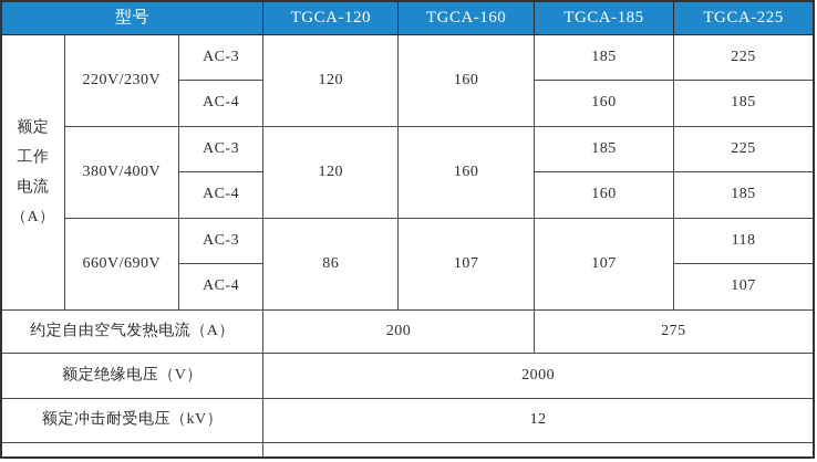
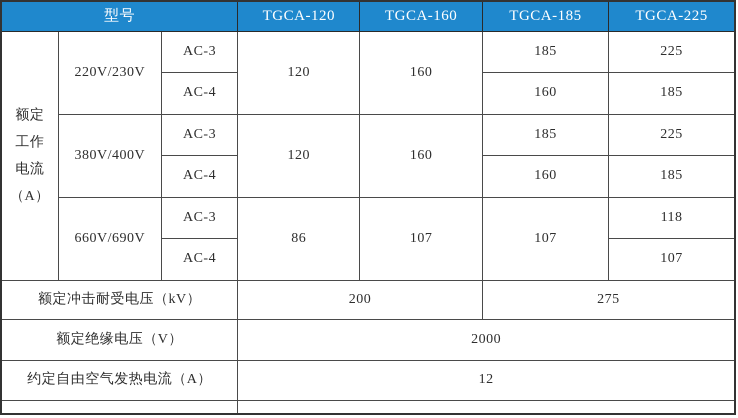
  型号	TGCA-120	TGCA-160	TGCA-185	TGCA-225
  额定 工作 电流 （A）	220V/230V	AC-3	120	160	185	225
  AC-4	160	185
  380V/400V	AC-3	120	160	185	225
  AC-4	160	185
  660V/690V	AC-3	86	107	107	118
  AC-4	107
- 约定自由空气发热电流（A）	200	275
+ 额定冲击耐受电压（kV）	200	275
  额定绝缘电压（V）	2000
- 额定冲击耐受电压（kV）	12
+ 约定自由空气发热电流（A）	12
